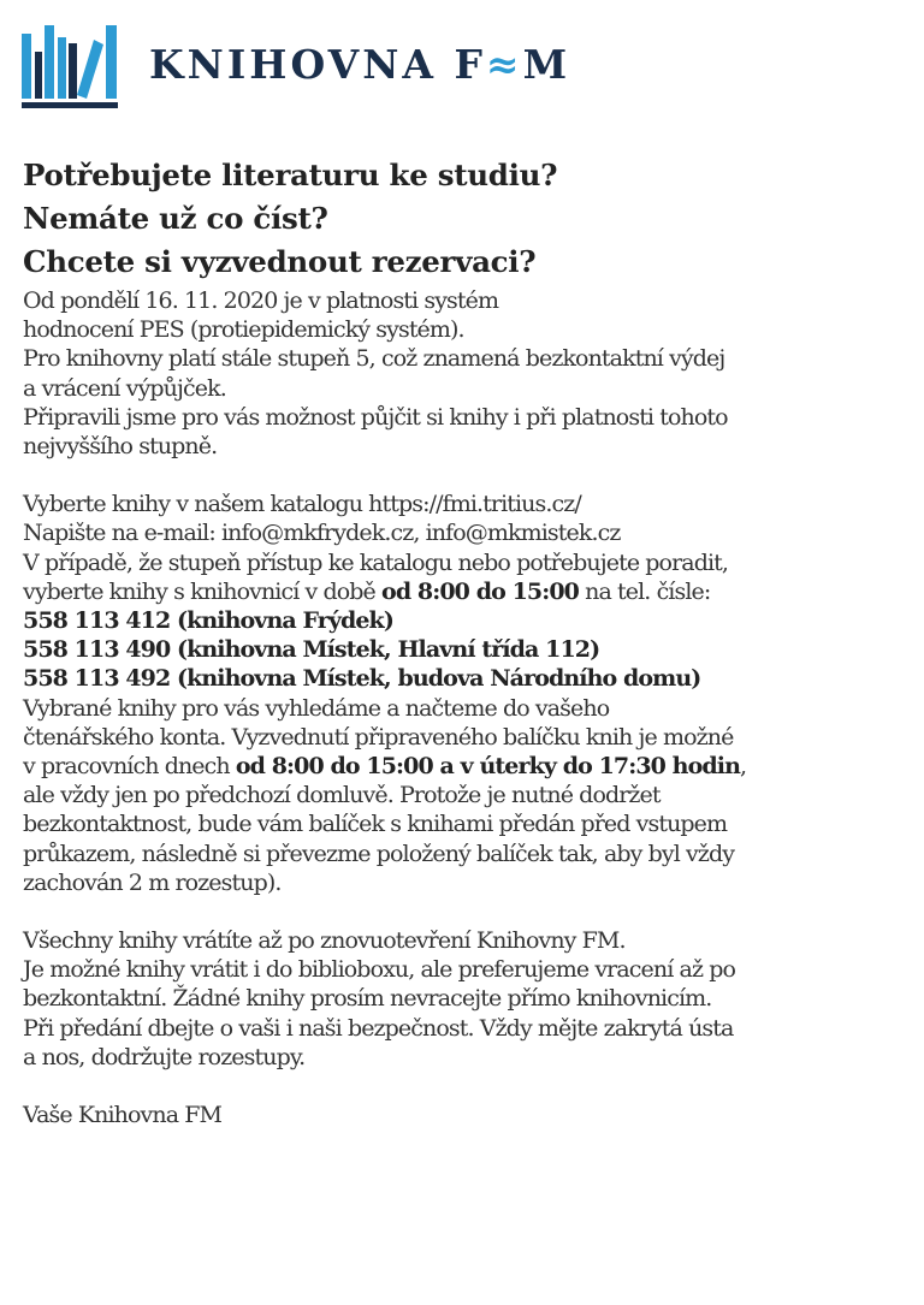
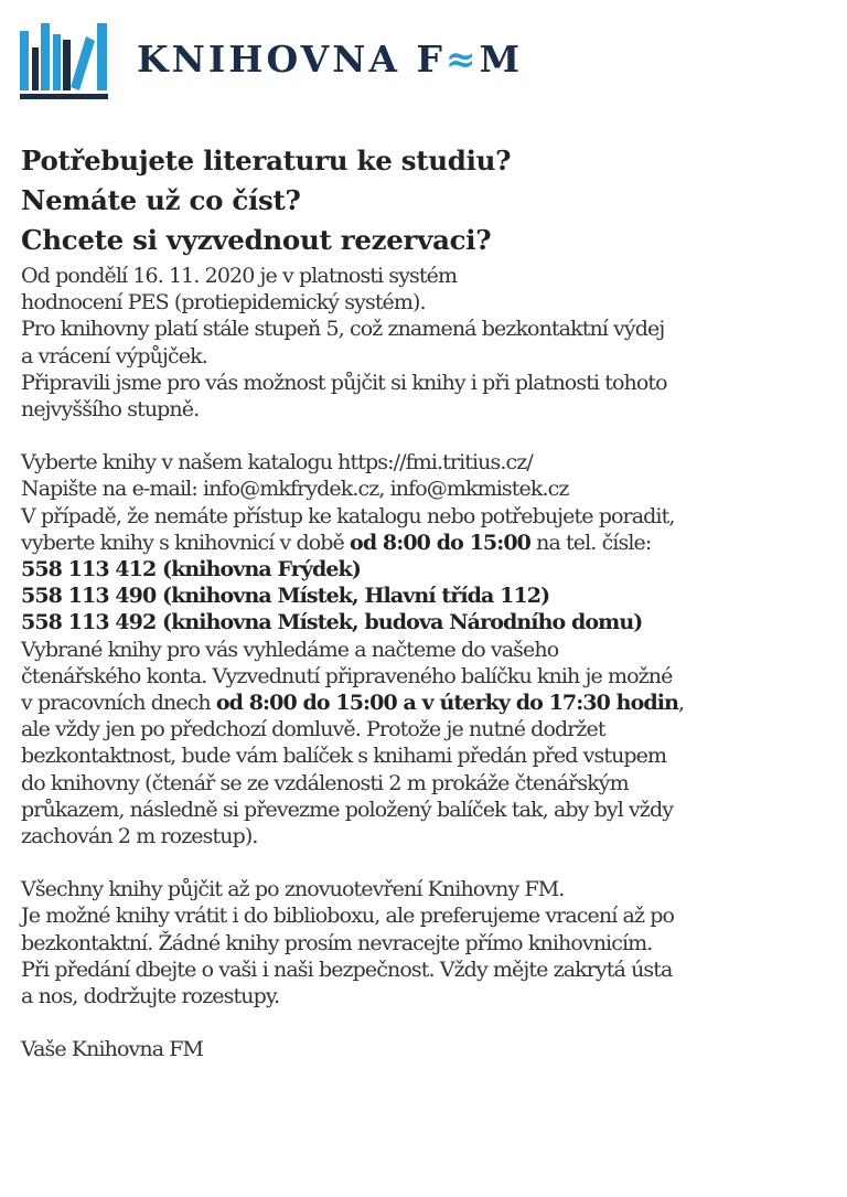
  KNIHOVNA F≈M
  Potřebujete literaturu ke studiu?
  Nemáte už co číst?
  Chcete si vyzvednout rezervaci?
  Od pondělí 16. 11. 2020 je v platnosti systém
  hodnocení PES (protiepidemický systém).
  Pro knihovny platí stále stupeň 5, což znamená bezkontaktní výdej
  a vrácení výpůjček.
  Připravili jsme pro vás možnost půjčit si knihy i při platnosti tohoto
  nejvyššího stupně.
  Vyberte knihy v našem katalogu https://fmi.tritius.cz/
  Napište na e-mail: info@mkfrydek.cz, info@mkmistek.cz
- V případě, že stupeň přístup ke katalogu nebo potřebujete poradit,
+ V případě, že nemáte přístup ke katalogu nebo potřebujete poradit,
  vyberte knihy s knihovnicí v době od 8:00 do 15:00 na tel. čísle:
  558 113 412 (knihovna Frýdek)
  558 113 490 (knihovna Místek, Hlavní třída 112)
  558 113 492 (knihovna Místek, budova Národního domu)
  Vybrané knihy pro vás vyhledáme a načteme do vašeho
  čtenářského konta. Vyzvednutí připraveného balíčku knih je možné
  v pracovních dnech od 8:00 do 15:00 a v úterky do 17:30 hodin,
  ale vždy jen po předchozí domluvě. Protože je nutné dodržet
  bezkontaktnost, bude vám balíček s knihami předán před vstupem
+ do knihovny (čtenář se ze vzdálenosti 2 m prokáže čtenářským
  průkazem, následně si převezme položený balíček tak, aby byl vždy
  zachován 2 m rozestup).
- Všechny knihy vrátíte až po znovuotevření Knihovny FM.
+ Všechny knihy půjčit až po znovuotevření Knihovny FM.
  Je možné knihy vrátit i do biblioboxu, ale preferujeme vracení až po
  bezkontaktní. Žádné knihy prosím nevracejte přímo knihovnicím.
  Při předání dbejte o vaši i naši bezpečnost. Vždy mějte zakrytá ústa
  a nos, dodržujte rozestupy.
  Vaše Knihovna FM
